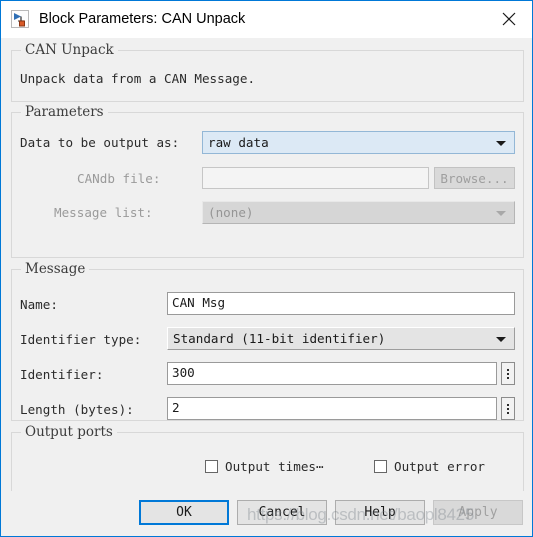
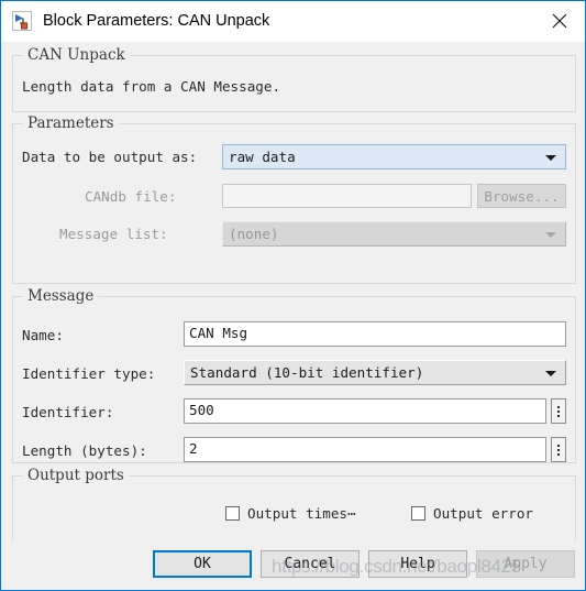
  Block Parameters: CAN Unpack
  CAN Unpack
- Unpack data from a CAN Message.
+ Length data from a CAN Message.
  Parameters
  Data to be output as:
  raw data
  CANdb file:
  Browse...
  Message list:
  (none)
  Message
  Name:
  CAN Msg
  Identifier type:
- Standard (11-bit identifier)
+ Standard (10-bit identifier)
  Identifier:
- 300
+ 500
  Length (bytes):
  2
  Output ports
  Output times⋯
  Output error
  OK
  Cancel
  Help
  Apply
  https://blog.csdn.net/baopl8425
